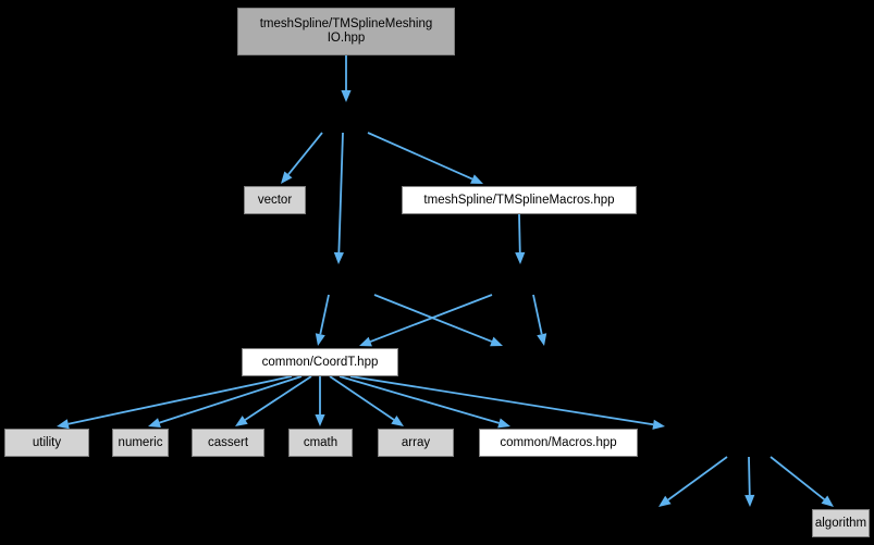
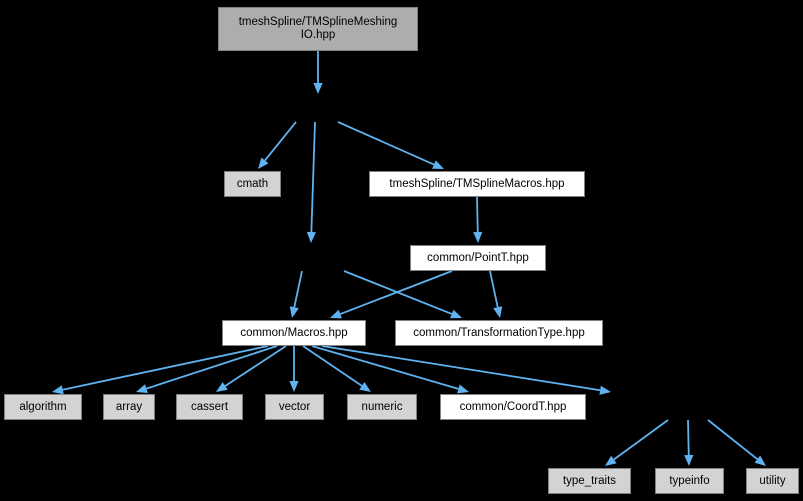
  tmeshSpline/TMSplineMeshing
  IO.hpp
- vector
+ cmath
  tmeshSpline/TMSplineMacros.hpp
+ common/PointT.hpp
- common/CoordT.hpp
+ common/Macros.hpp
+ common/TransformationType.hpp
- utility
+ algorithm
- numeric
+ array
  cassert
- cmath
+ vector
- array
+ numeric
- common/Macros.hpp
+ common/CoordT.hpp
+ type_traits
+ typeinfo
- algorithm
+ utility
